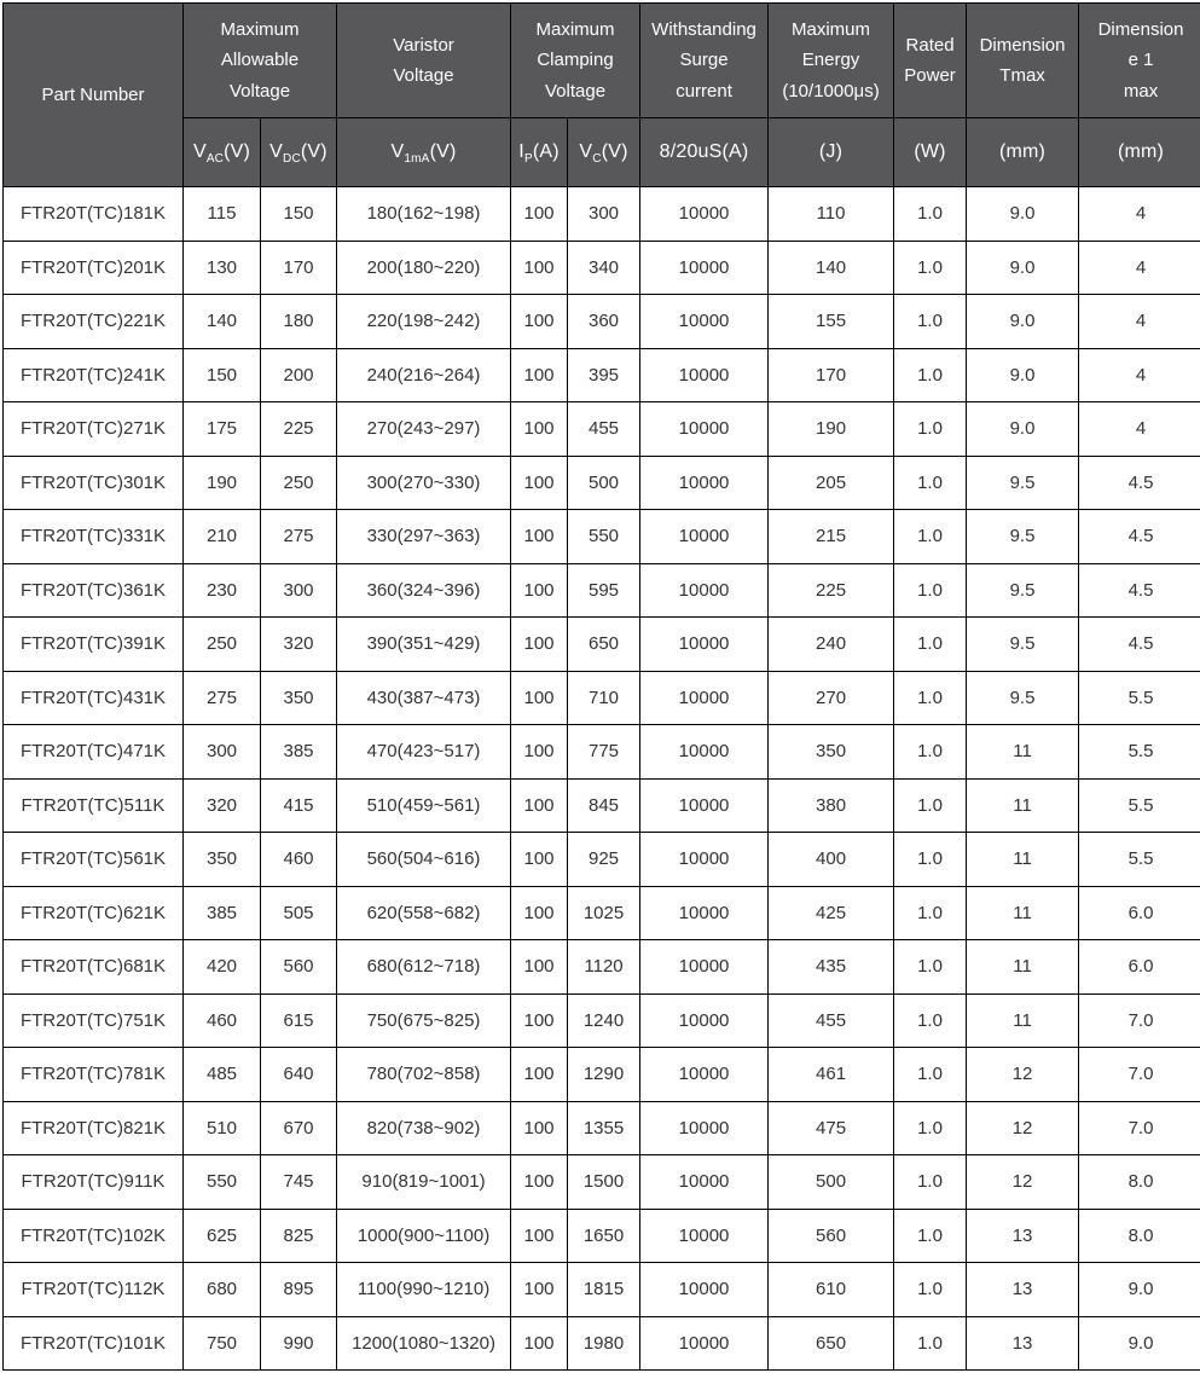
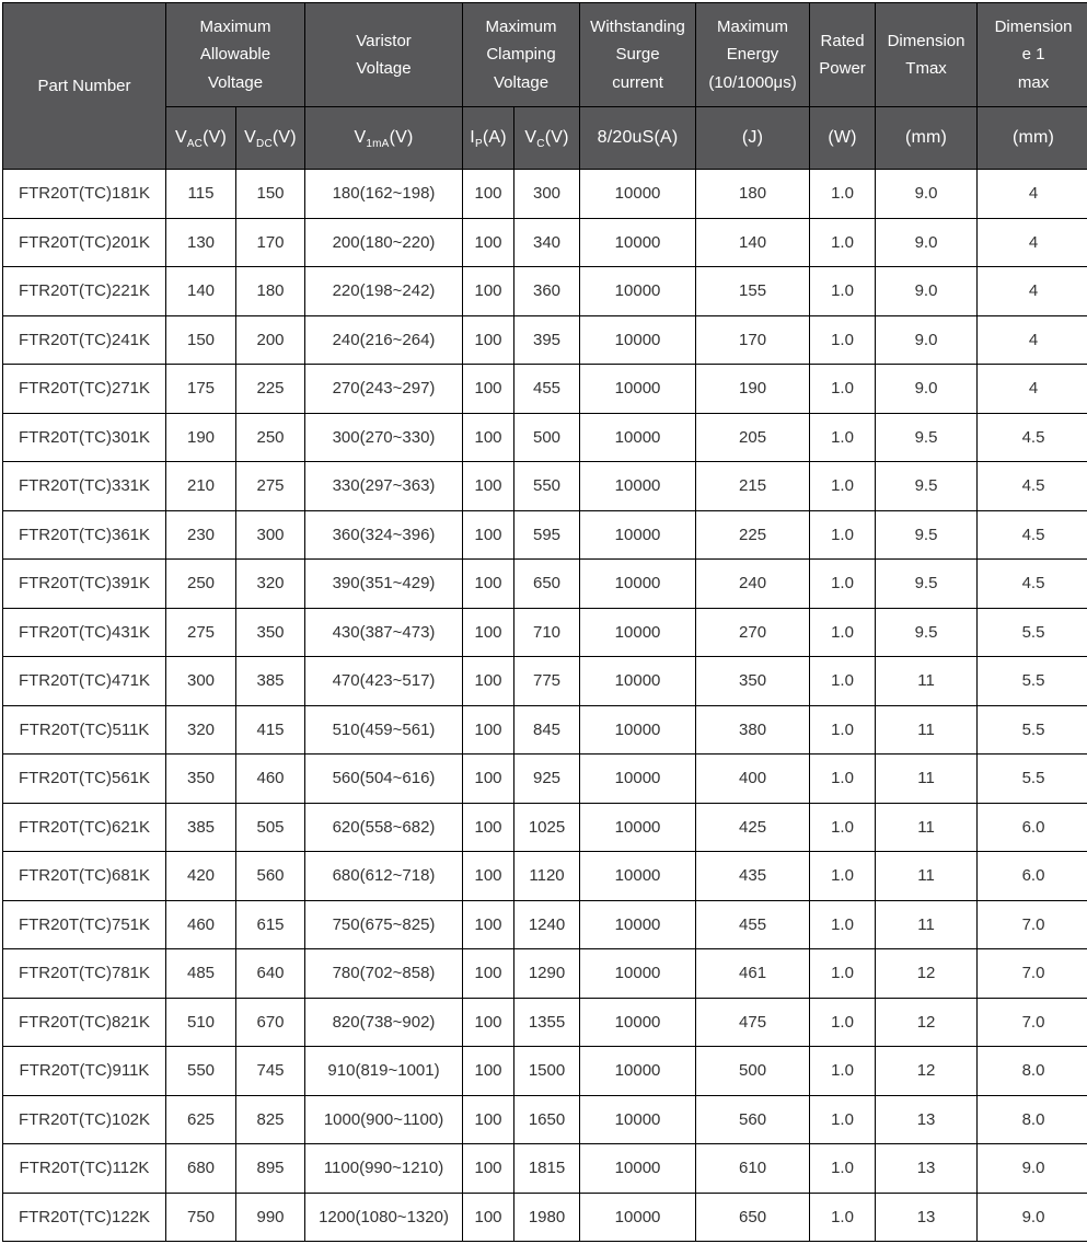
  Part Number	Maximum Allowable Voltage	Varistor Voltage	Maximum Clamping Voltage	Withstanding Surge current	Maximum Energy (10/1000μs)	Rated Power	Dimension Tmax	Dimension e 1 max
  VAC(V)	VDC(V)	V1mA(V)	IP(A)	VC(V)	8/20uS(A)	(J)	(W)	(mm)	(mm)
- FTR20T(TC)181K	115	150	180(162~198)	100	300	10000	110	1.0	9.0	4
+ FTR20T(TC)181K	115	150	180(162~198)	100	300	10000	180	1.0	9.0	4
  FTR20T(TC)201K	130	170	200(180~220)	100	340	10000	140	1.0	9.0	4
  FTR20T(TC)221K	140	180	220(198~242)	100	360	10000	155	1.0	9.0	4
  FTR20T(TC)241K	150	200	240(216~264)	100	395	10000	170	1.0	9.0	4
  FTR20T(TC)271K	175	225	270(243~297)	100	455	10000	190	1.0	9.0	4
  FTR20T(TC)301K	190	250	300(270~330)	100	500	10000	205	1.0	9.5	4.5
  FTR20T(TC)331K	210	275	330(297~363)	100	550	10000	215	1.0	9.5	4.5
  FTR20T(TC)361K	230	300	360(324~396)	100	595	10000	225	1.0	9.5	4.5
  FTR20T(TC)391K	250	320	390(351~429)	100	650	10000	240	1.0	9.5	4.5
  FTR20T(TC)431K	275	350	430(387~473)	100	710	10000	270	1.0	9.5	5.5
  FTR20T(TC)471K	300	385	470(423~517)	100	775	10000	350	1.0	11	5.5
  FTR20T(TC)511K	320	415	510(459~561)	100	845	10000	380	1.0	11	5.5
  FTR20T(TC)561K	350	460	560(504~616)	100	925	10000	400	1.0	11	5.5
  FTR20T(TC)621K	385	505	620(558~682)	100	1025	10000	425	1.0	11	6.0
  FTR20T(TC)681K	420	560	680(612~718)	100	1120	10000	435	1.0	11	6.0
  FTR20T(TC)751K	460	615	750(675~825)	100	1240	10000	455	1.0	11	7.0
  FTR20T(TC)781K	485	640	780(702~858)	100	1290	10000	461	1.0	12	7.0
  FTR20T(TC)821K	510	670	820(738~902)	100	1355	10000	475	1.0	12	7.0
  FTR20T(TC)911K	550	745	910(819~1001)	100	1500	10000	500	1.0	12	8.0
  FTR20T(TC)102K	625	825	1000(900~1100)	100	1650	10000	560	1.0	13	8.0
  FTR20T(TC)112K	680	895	1100(990~1210)	100	1815	10000	610	1.0	13	9.0
- FTR20T(TC)101K	750	990	1200(1080~1320)	100	1980	10000	650	1.0	13	9.0
+ FTR20T(TC)122K	750	990	1200(1080~1320)	100	1980	10000	650	1.0	13	9.0
